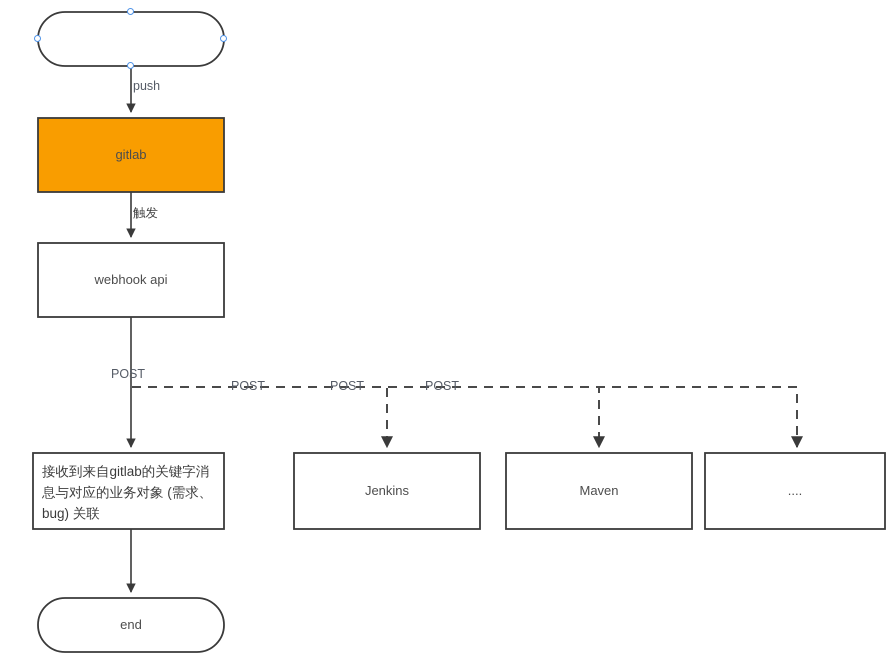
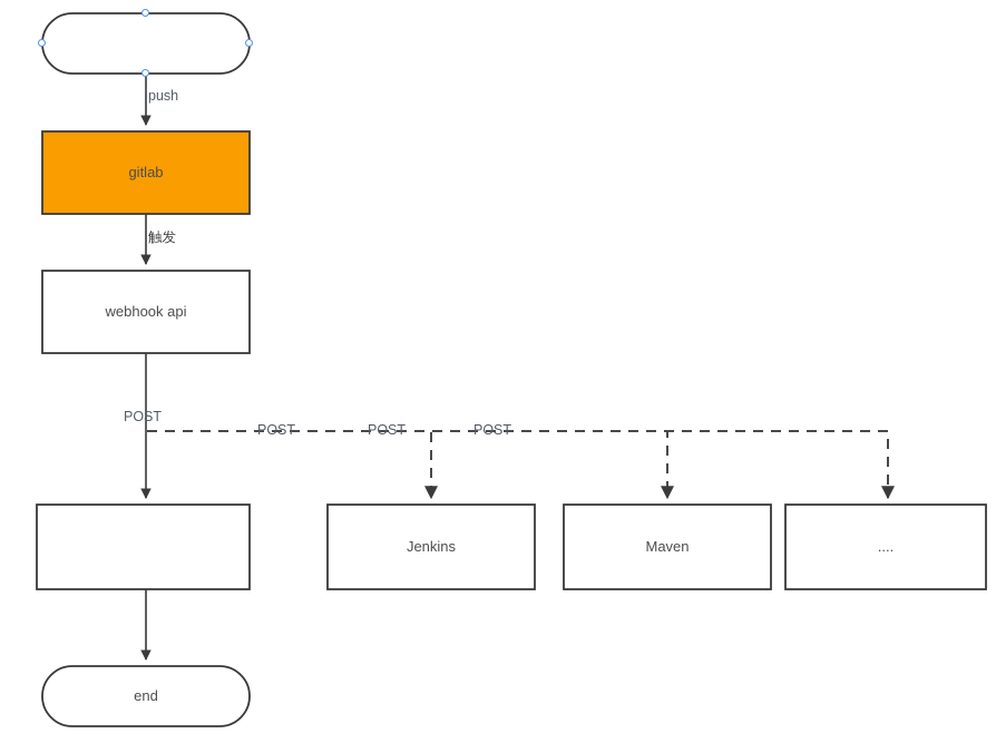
  gitlab
  webhook api
- 接收到来自gitlab的关键字消息与对应的业务对象 (需求、bug) 关联
  end
  Jenkins
  Maven
  ....
  push
  触发
  POST
  POST
  POST
  POST
